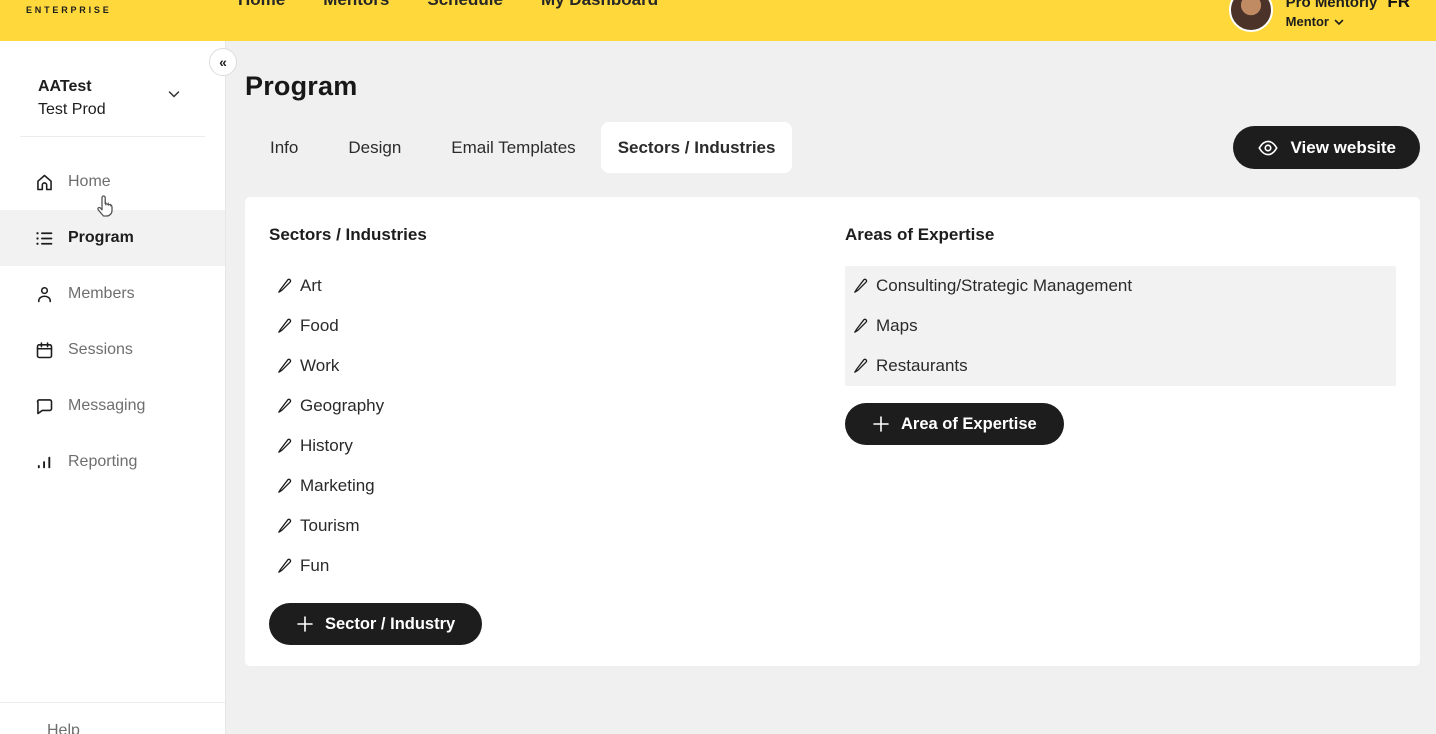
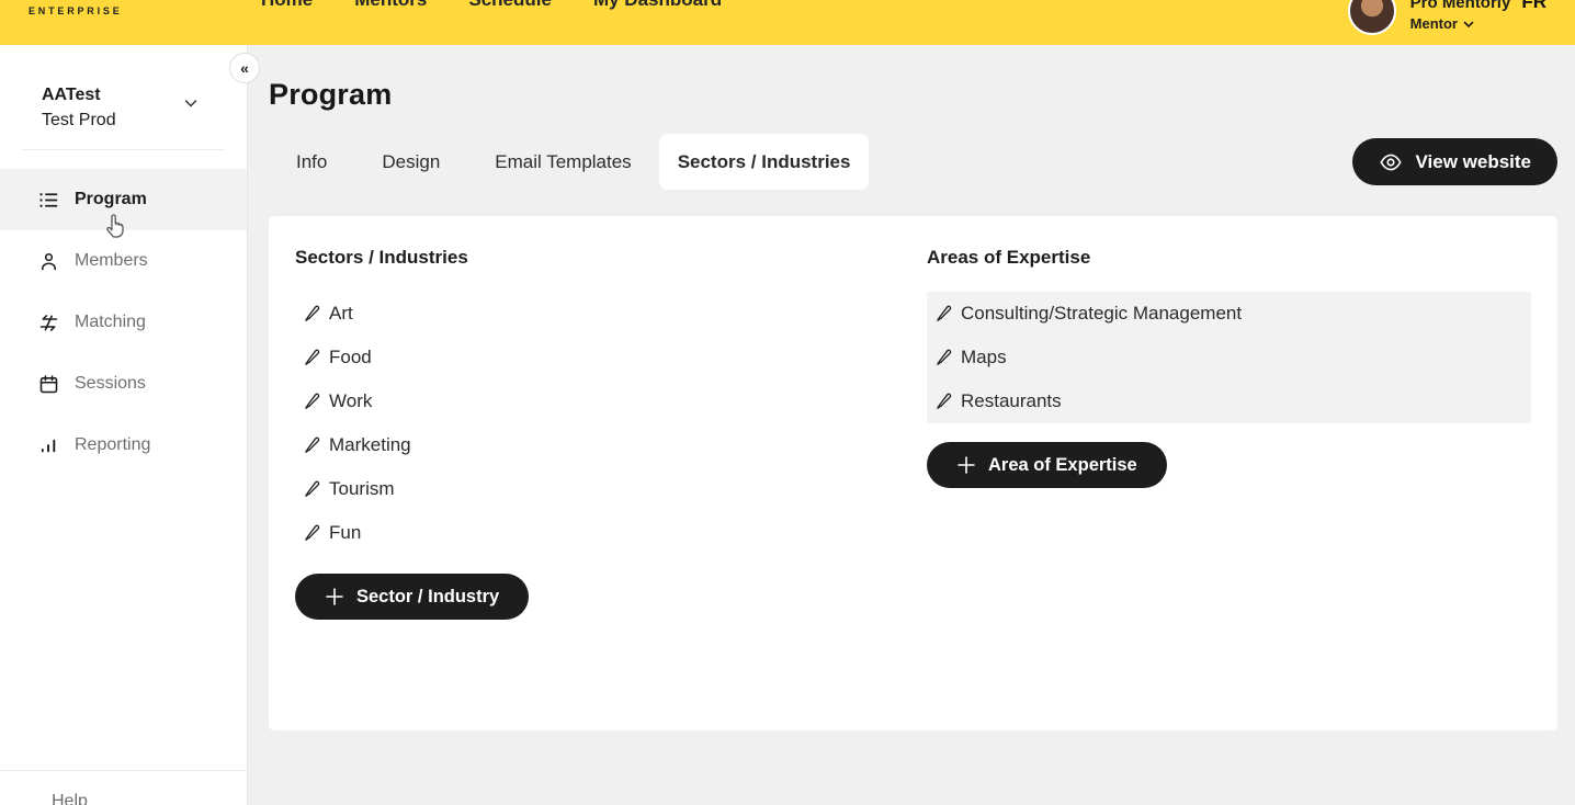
  ENTERPRISE
  Pro Mentorly
  FR
  Mentor
  AATest
  Test Prod
- Home
  Program
  Members
+ Matching
  Sessions
- Messaging
  Reporting
  Help
  «
  Program
  Info
  Design
  Email Templates
  Sectors / Industries
  View website
  Sectors / Industries
  Art
  Food
  Work
- Geography
- History
  Marketing
  Tourism
  Fun
  Sector / Industry
  Areas of Expertise
  Consulting/Strategic Management
  Maps
  Restaurants
  Area of Expertise
